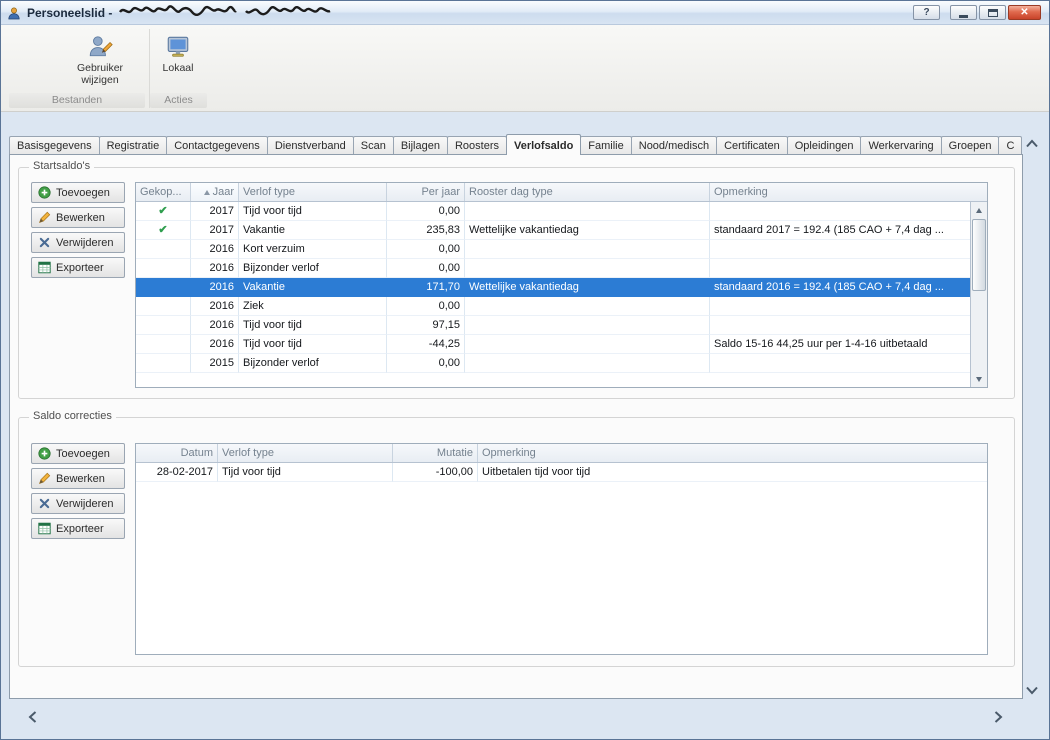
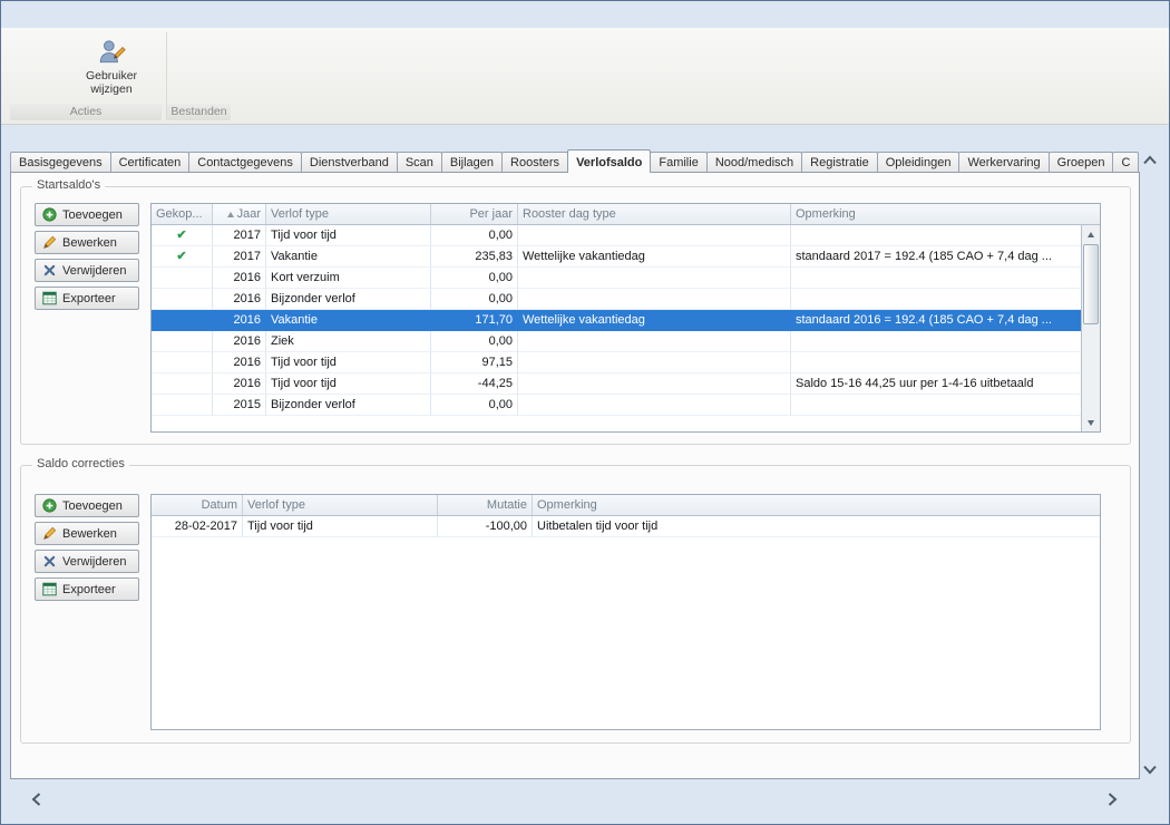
- Personeelslid -
- ?
- ✕
  Gebruiker wijzigen
- Bestanden
+ Acties
- Lokaal
- Acties
+ Bestanden
  Basisgegevens
- Registratie
+ Certificaten
  Contactgegevens
  Dienstverband
  Scan
  Bijlagen
  Roosters
  Verlofsaldo
  Familie
  Nood/medisch
- Certificaten
+ Registratie
  Opleidingen
  Werkervaring
  Groepen
  C
  Startsaldo's
  Toevoegen
  Bewerken
  Verwijderen
  Exporteer
  Gekop...
  Jaar
  Verlof type
  Per jaar
  Rooster dag type
  Opmerking
  ✔
  2017
  Tijd voor tijd
  0,00
  ✔
  2017
  Vakantie
  235,83
  Wettelijke vakantiedag
  standaard 2017 = 192.4 (185 CAO + 7,4 dag ...
  2016
  Kort verzuim
  0,00
  2016
  Bijzonder verlof
  0,00
  2016
  Vakantie
  171,70
  Wettelijke vakantiedag
  standaard 2016 = 192.4 (185 CAO + 7,4 dag ...
  2016
  Ziek
  0,00
  2016
  Tijd voor tijd
  97,15
  2016
  Tijd voor tijd
  -44,25
  Saldo 15-16 44,25 uur per 1-4-16 uitbetaald
  2015
  Bijzonder verlof
  0,00
  Saldo correcties
  Toevoegen
  Bewerken
  Verwijderen
  Exporteer
  Datum
  Verlof type
  Mutatie
  Opmerking
  28-02-2017
  Tijd voor tijd
  -100,00
  Uitbetalen tijd voor tijd
